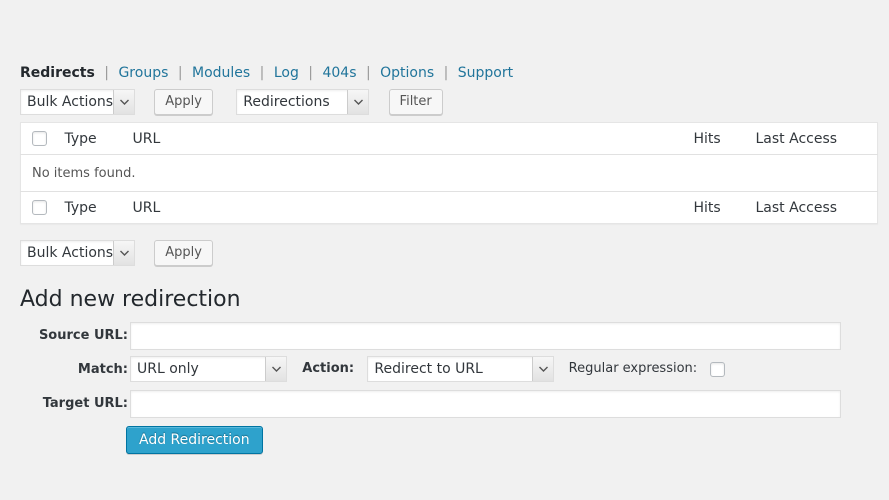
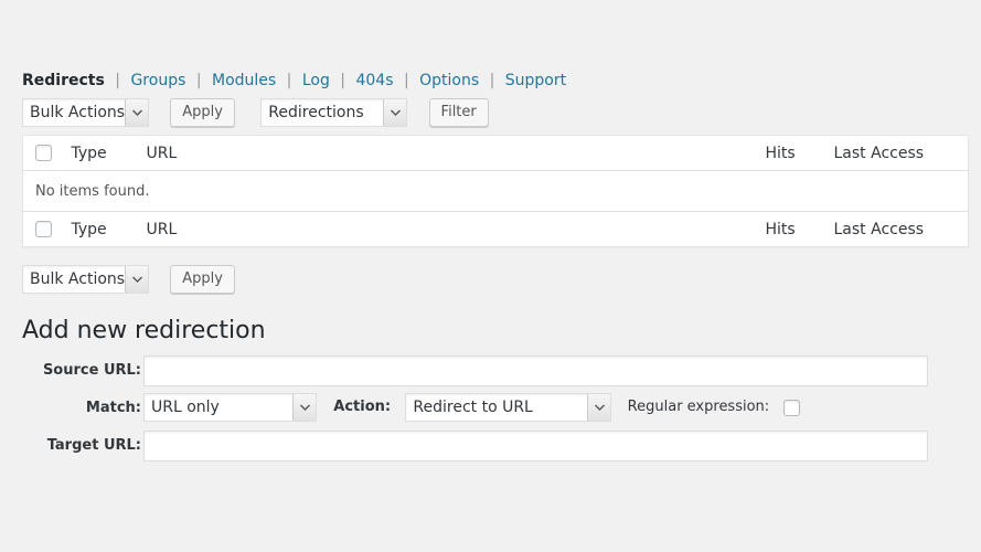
  Redirects | Groups | Modules | Log | 404s | Options | Support
  Bulk Actions
  Apply
  Redirections
  Filter
  	Type	URL	Hits	Last Access
  No items found.
  	Type	URL	Hits	Last Access
  Bulk Actions
  Apply
  Add new redirection
  Source URL:
  Match:
  URL only
  Action:
  Redirect to URL
  Regular expression:
  Target URL:
- Add Redirection
